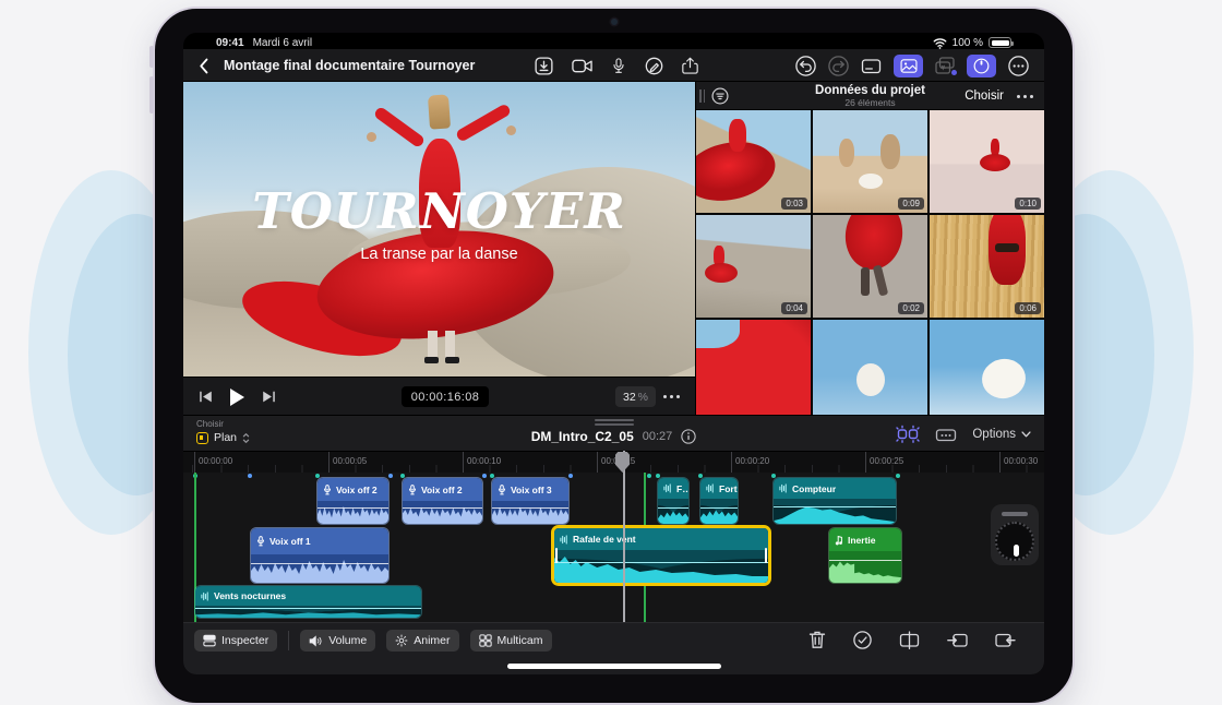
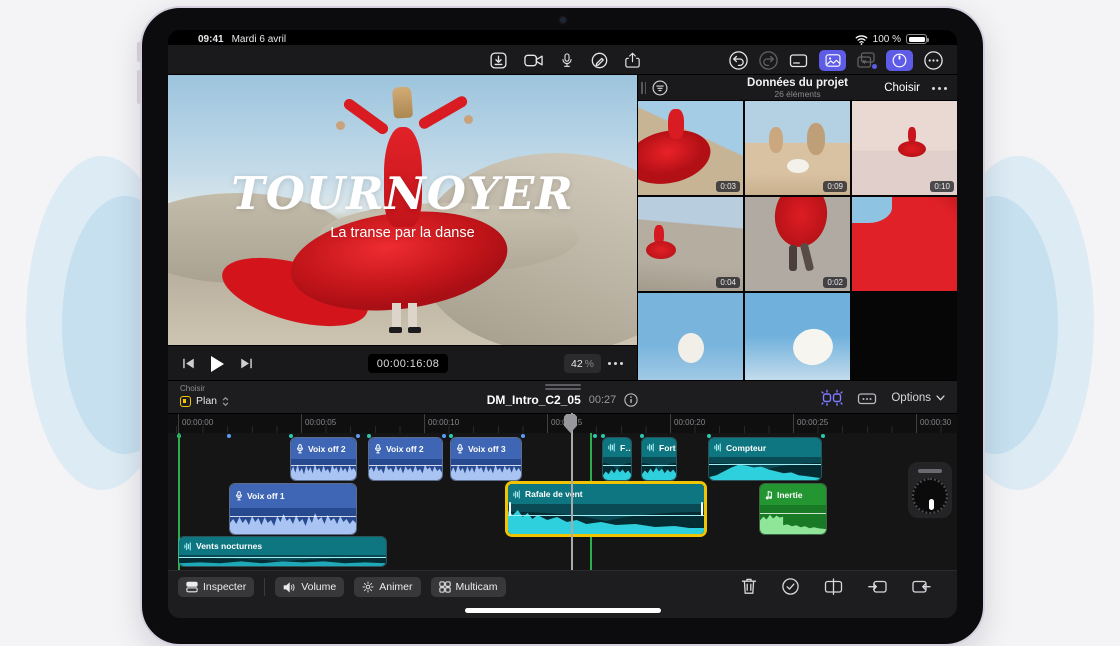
  09:41
  Mardi 6 avril
  100 %
- Montage final documentaire Tournoyer
  TOURNOYER
  La transe par la danse
  00:00:16:08
- 32
+ 42
  %
  Données du projet
  26 éléments
  Choisir
  0:03
  0:09
  0:10
  0:04
  0:02
- 0:06
  Choisir
  Plan
  DM_Intro_C2_05
  00:27
  Options
  00:00:00
  00:00:05
  00:00:10
  00:00:20
  00:00:25
  00:00:30
  Voix off 2
  Voix off 2
  Voix off 3
  F…
  Fort
  Compteur
  Voix off 1
  Rafale de vnt
  Inertie
  Vents nocturnes
  Inspecter
  Volume
  Animer
  Multicam
